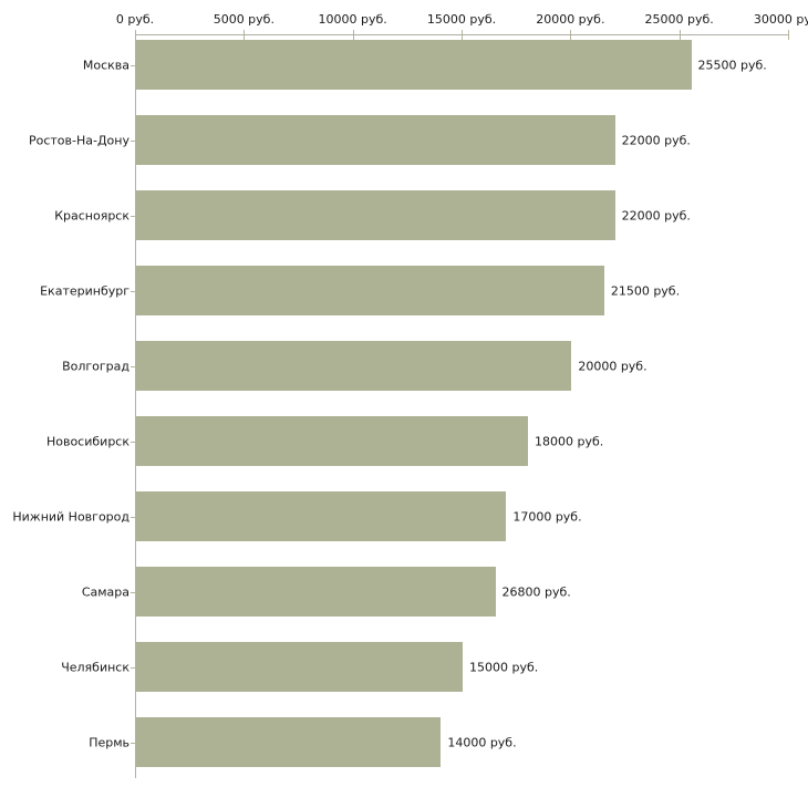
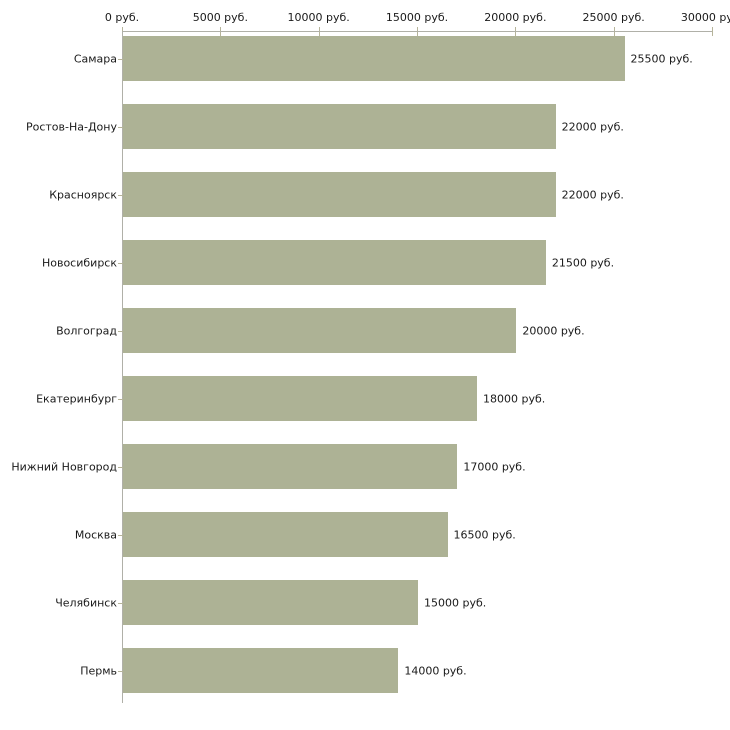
  0 руб.
  5000 руб.
  10000 руб.
  15000 руб.
  20000 руб.
  25000 руб.
- Москва
+ Самара
  Ростов-На-Дону
  Красноярск
- Екатеринбург
+ Новосибирск
  Волгоград
- Новосибирск
+ Екатеринбург
  Нижний Новгород
- Самара
+ Москва
  Челябинск
  Пермь
  25500 руб.
  22000 руб.
  22000 руб.
  21500 руб.
  20000 руб.
  18000 руб.
  17000 руб.
- 26800 руб.
+ 16500 руб.
  15000 руб.
  14000 руб.
